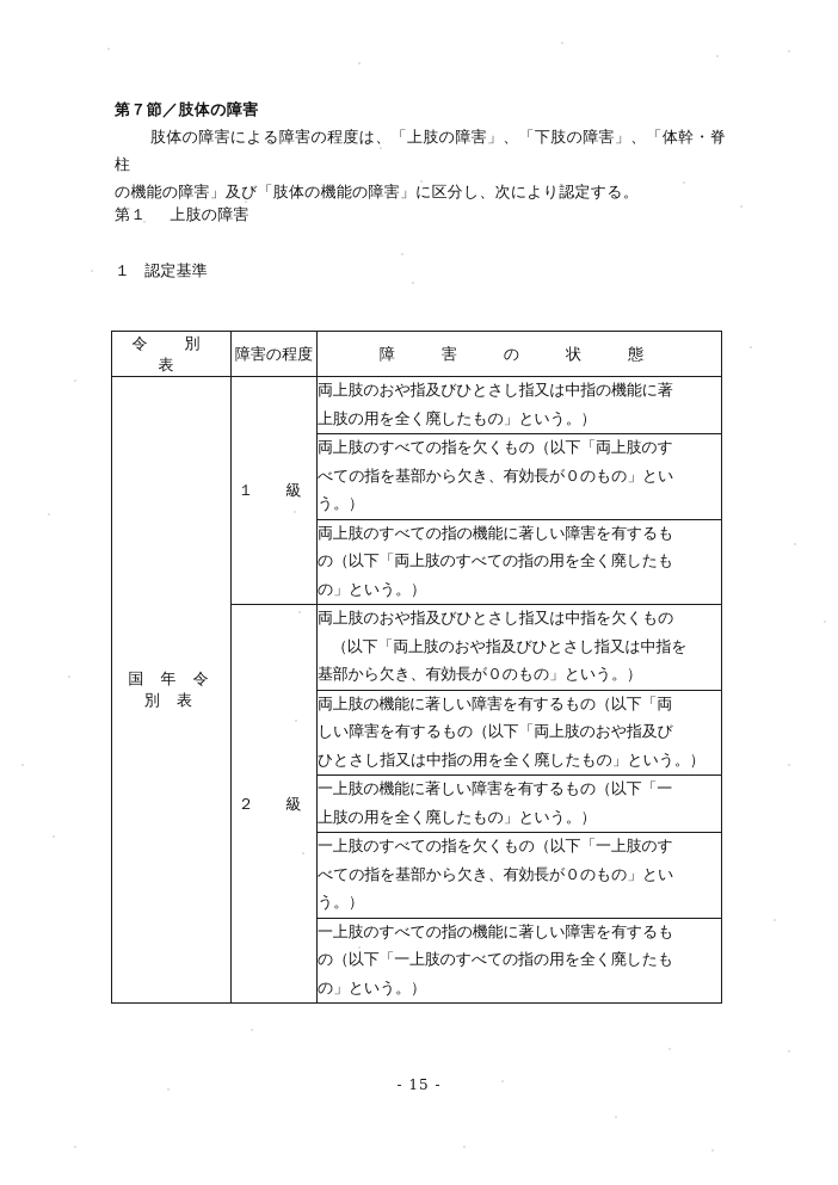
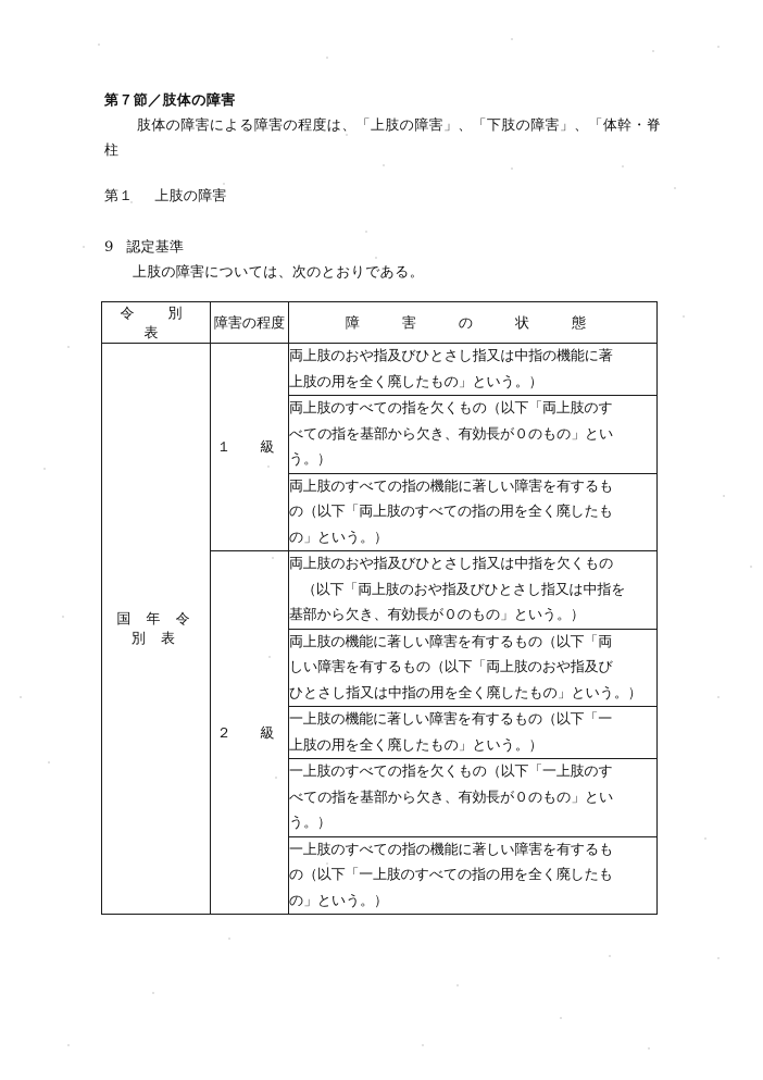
  第７節／肢体の障害
  肢体の障害による障害の程度は、「上肢の障害」、「下肢の障害」、「体幹・脊柱
- の機能の障害」及び「肢体の機能の障害」に区分し、次により認定する。
  第１ 上肢の障害
- １ 認定基準
+ 9 認定基準
+ 上肢の障害については、次のとおりである。
  令 別 表	障害の程度	障 害 の 状 態
  国 年 令 別 表	１ 級	両上肢のおや指及びひとさし指又は中指の機能に著 上肢の用を全く廃したもの」という。）
  両上肢のすべての指を欠くもの（以下「両上肢のす べての指を基部から欠き、有効長が０のもの」とい う。）
  両上肢のすべての指の機能に著しい障害を有するも の（以下「両上肢のすべての指の用を全く廃したも の」という。）
  ２ 級	両上肢のおや指及びひとさし指又は中指を欠くもの （以下「両上肢のおや指及びひとさし指又は中指を 基部から欠き、有効長が０のもの」という。）
  両上肢の機能に著しい障害を有するもの（以下「両 しい障害を有するもの（以下「両上肢のおや指及び ひとさし指又は中指の用を全く廃したもの」という。）
  一上肢の機能に著しい障害を有するもの（以下「一 上肢の用を全く廃したもの」という。）
  一上肢のすべての指を欠くもの（以下「一上肢のす べての指を基部から欠き、有効長が０のもの」とい う。）
  一上肢のすべての指の機能に著しい障害を有するも の（以下「一上肢のすべての指の用を全く廃したも の」という。）
- - 15 -
